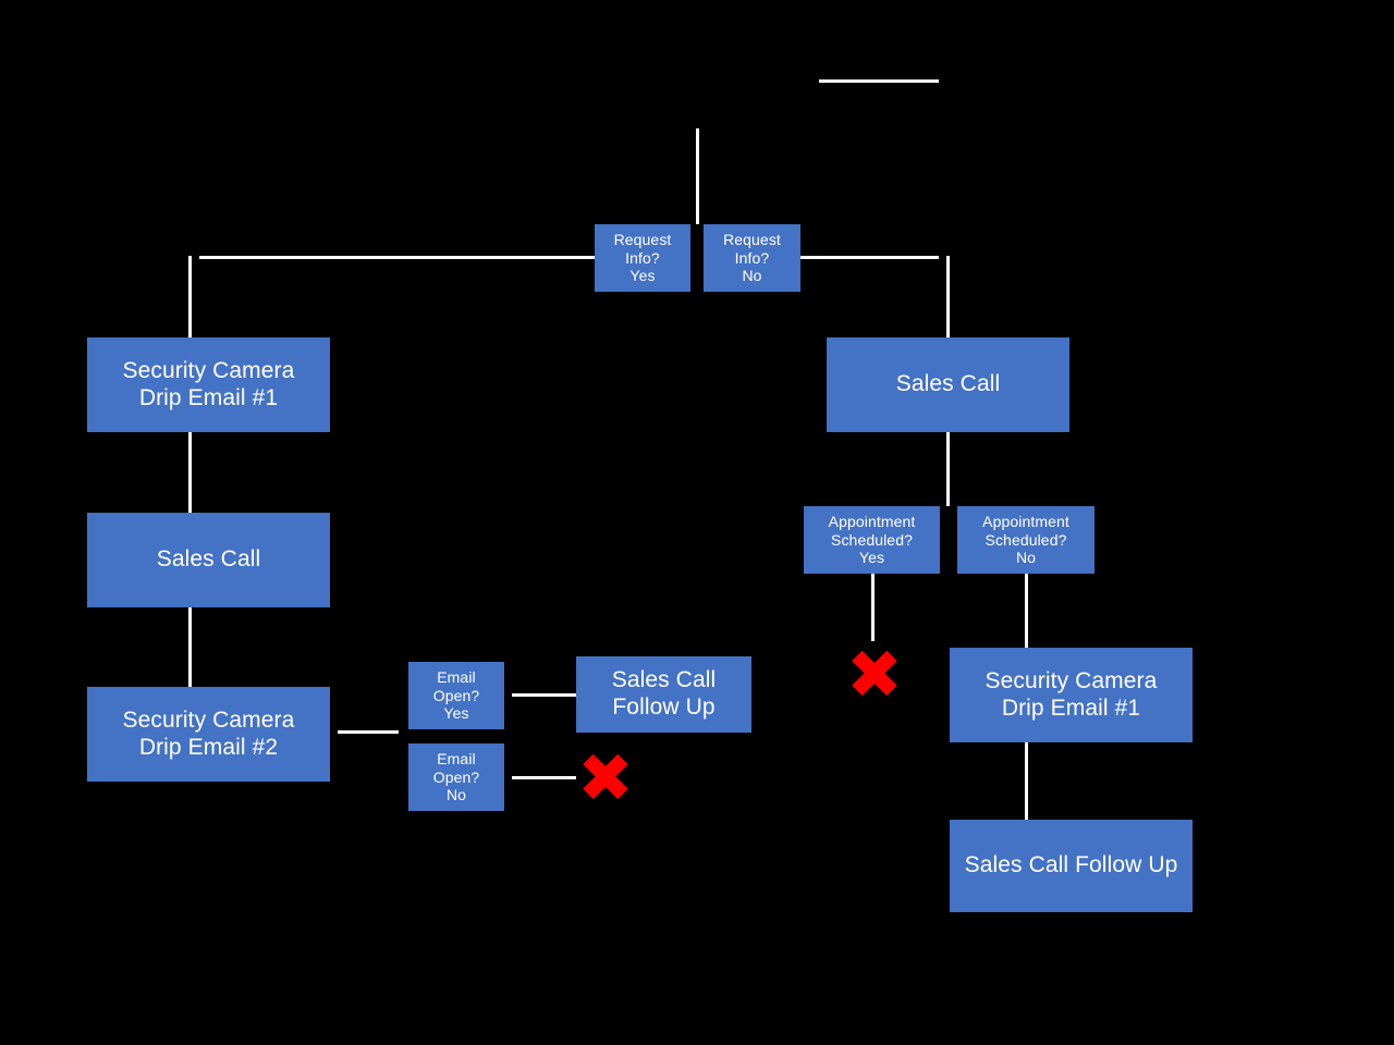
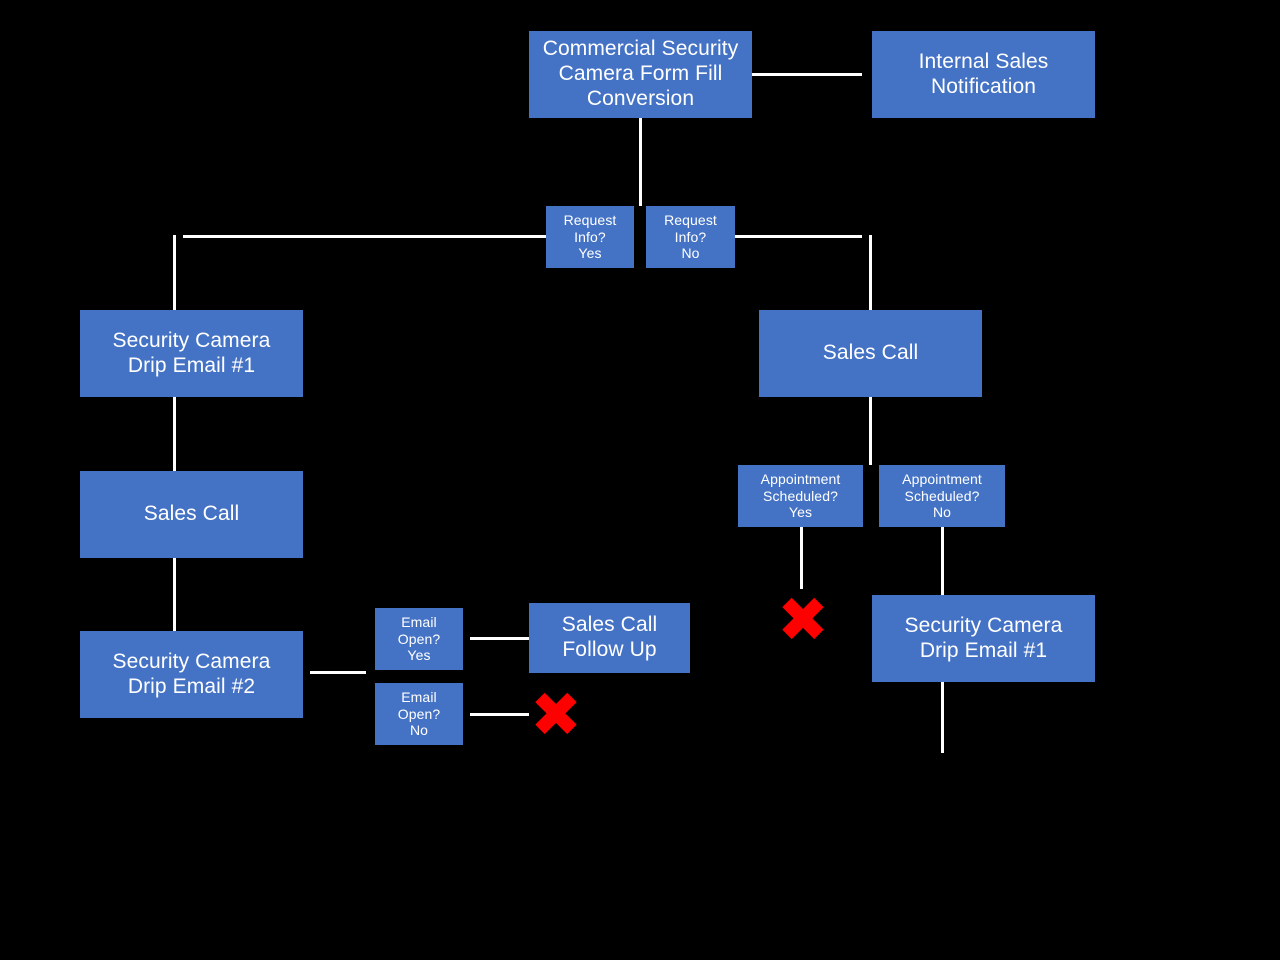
+ Commercial Security
+ Camera Form Fill
+ Conversion
+ Internal Sales
+ Notification
  Request
  Info?
  Yes
  Request
  Info?
  No
  Security Camera
  Drip Email #1
  Sales Call
  Security Camera
  Drip Email #2
  Email
  Open?
  Yes
  Email
  Open?
  No
  Sales Call
  Follow Up
  Sales Call
  Appointment
  Scheduled?
  Yes
  Appointment
  Scheduled?
  No
  Security Camera
  Drip Email #1
- Sales Call Follow Up
  ✖
  ✖
